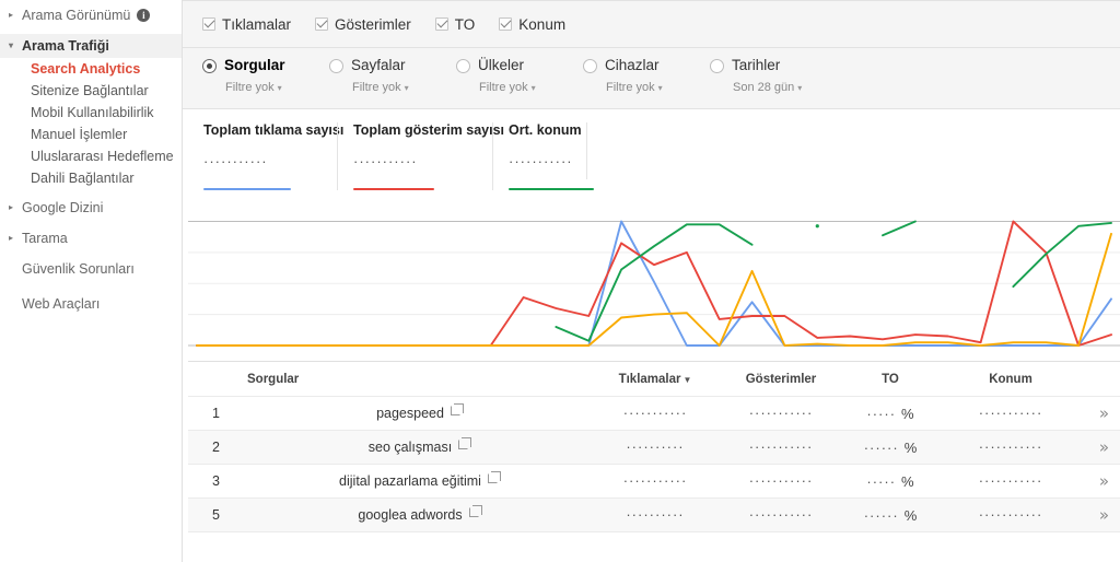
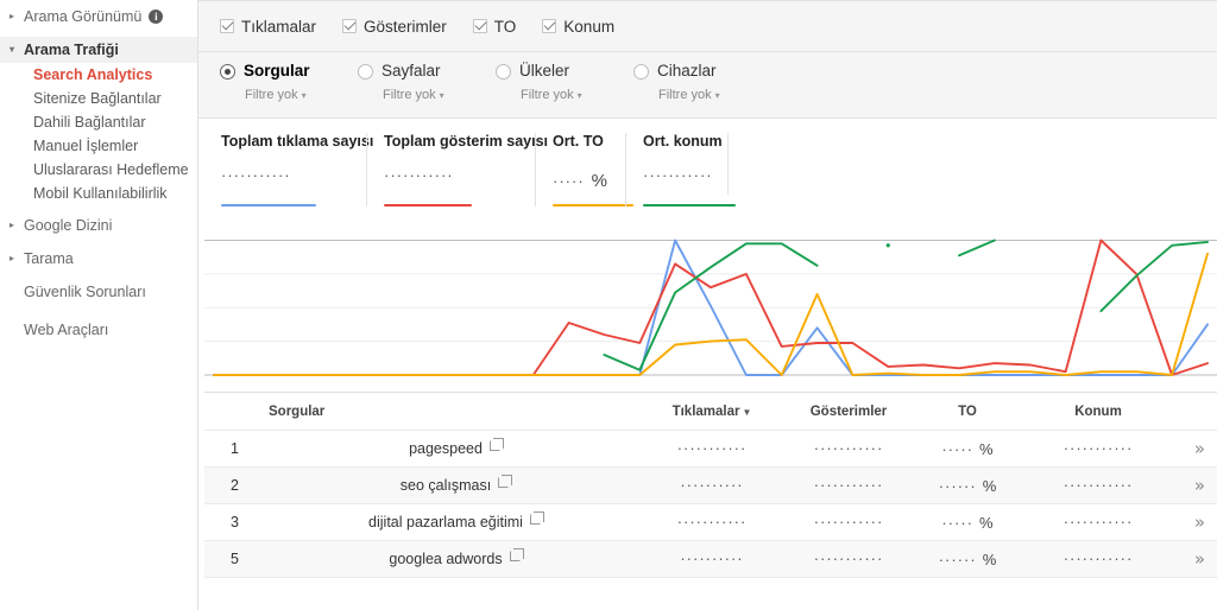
  ▸
  Arama Görünümü
  i
  ▾
  Arama Trafiği
  Search Analytics
  Sitenize Bağlantılar
- Mobil Kullanılabilirlik
+ Dahili Bağlantılar
  Manuel İşlemler
  Uluslararası Hedefleme
- Dahili Bağlantılar
+ Mobil Kullanılabilirlik
  ▸
  Google Dizini
  ▸
  Tarama
  Güvenlik Sorunları
  Web Araçları
  Tıklamalar
  Gösterimler
  TO
  Konum
  Sorgular
  Filtre yok ▾
  Sayfalar
  Filtre yok ▾
  Ülkeler
  Filtre yok ▾
  Cihazlar
  Filtre yok ▾
- Tarihler
- Son 28 gün ▾
  Toplam tıklama sayı
  ···········
  Toplam gösterim sayı
  ···········
+ Ort. TO
+ ·····
+ %
  Ort. konum
  ···········
  	Sorgular	Tıklamalar ▼	Gösterimler	TO	Konum
  1	pagespeed	···········	···········	····· %	···········	»
  2	seo çalışması	··········	···········	······ %	···········	»
  3	dijital pazarlama eğitimi	···········	···········	····· %	···········	»
  5	googlea adwords	··········	···········	······ %	···········	»
